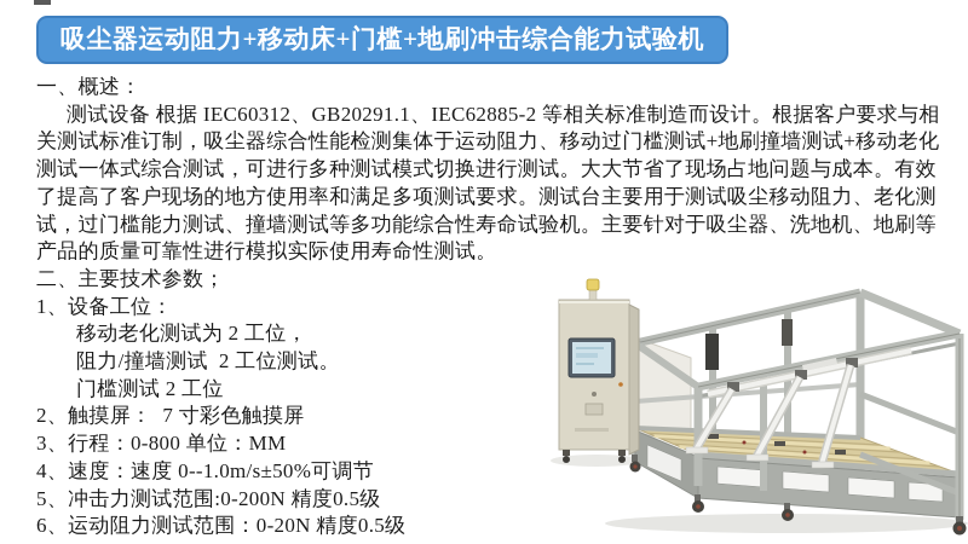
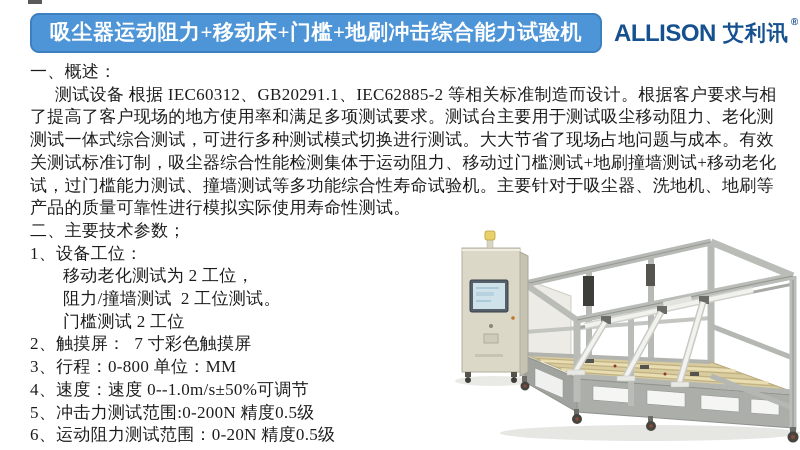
  吸尘器运动阻力+移动床+门槛+地刷冲击综合能力试验机
+ ALLISON
+ 艾利讯
+ ®
  一、概述：
  测试设备 根据 IEC60312、GB20291.1、IEC62885-2 等相关标准制造而设计。根据客户要求与相
- 关测试标准订制，吸尘器综合性能检测集体于运动阻力、移动过门槛测试+地刷撞墙测试+移动老化
+ 了提高了客户现场的地方使用率和满足多项测试要求。测试台主要用于测试吸尘移动阻力、老化测
  测试一体式综合测试，可进行多种测试模式切换进行测试。大大节省了现场占地问题与成本。有效
- 了提高了客户现场的地方使用率和满足多项测试要求。测试台主要用于测试吸尘移动阻力、老化测
+ 关测试标准订制，吸尘器综合性能检测集体于运动阻力、移动过门槛测试+地刷撞墙测试+移动老化
  试，过门槛能力测试、撞墙测试等多功能综合性寿命试验机。主要针对于吸尘器、洗地机、地刷等
  产品的质量可靠性进行模拟实际使用寿命性测试。
  二、主要技术参数；
  1、设备工位：
  移动老化测试为 2 工位，
  阻力/撞墙测试 2 工位测试。
  门槛测试 2 工位
  2、触摸屏： 7 寸彩色触摸屏
  3、行程：0-800 单位：MM
  4、速度：速度 0--1.0m/s±50%可调节
  5、冲击力测试范围:0-200N 精度0.5级
  6、运动阻力测试范围：0-20N 精度0.5级
